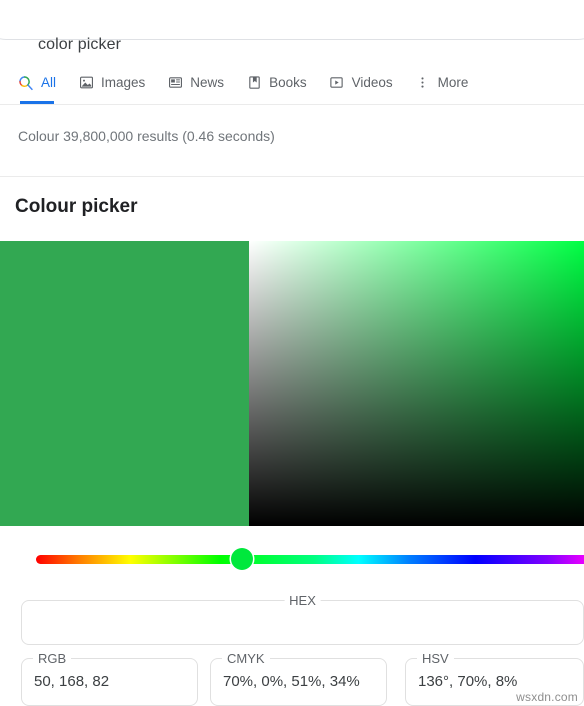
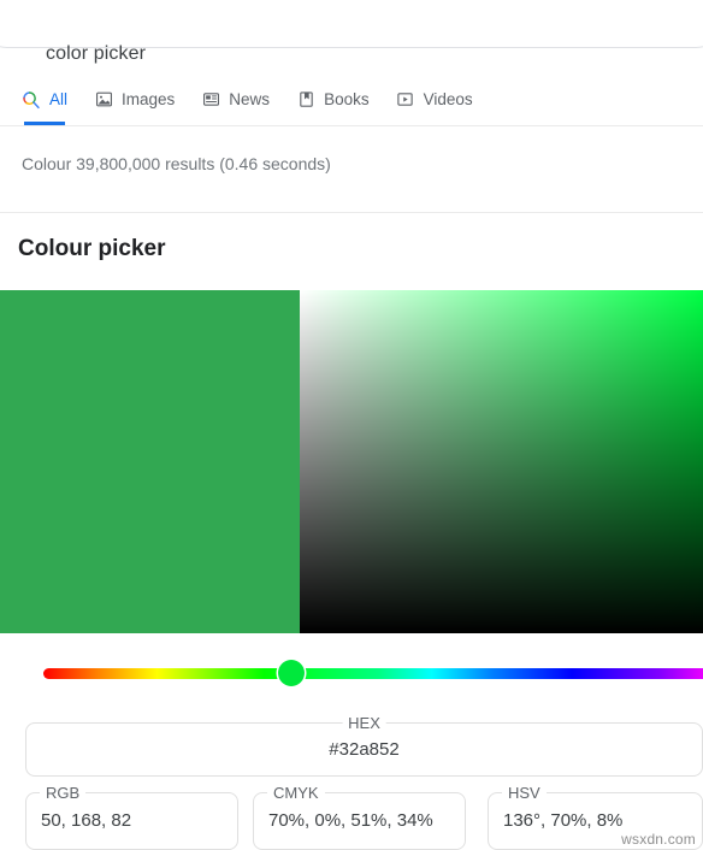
  color picker
  All
  Images
  News
  Books
  Videos
- More
  Colour 39,800,000 results (0.46 seconds)
  Colour picker
  HEX
+ #32a852
  RGB
  50, 168, 82
  CMYK
  70%, 0%, 51%, 34%
  HSV
  136°, 70%, 8%
  wsxdn.com
